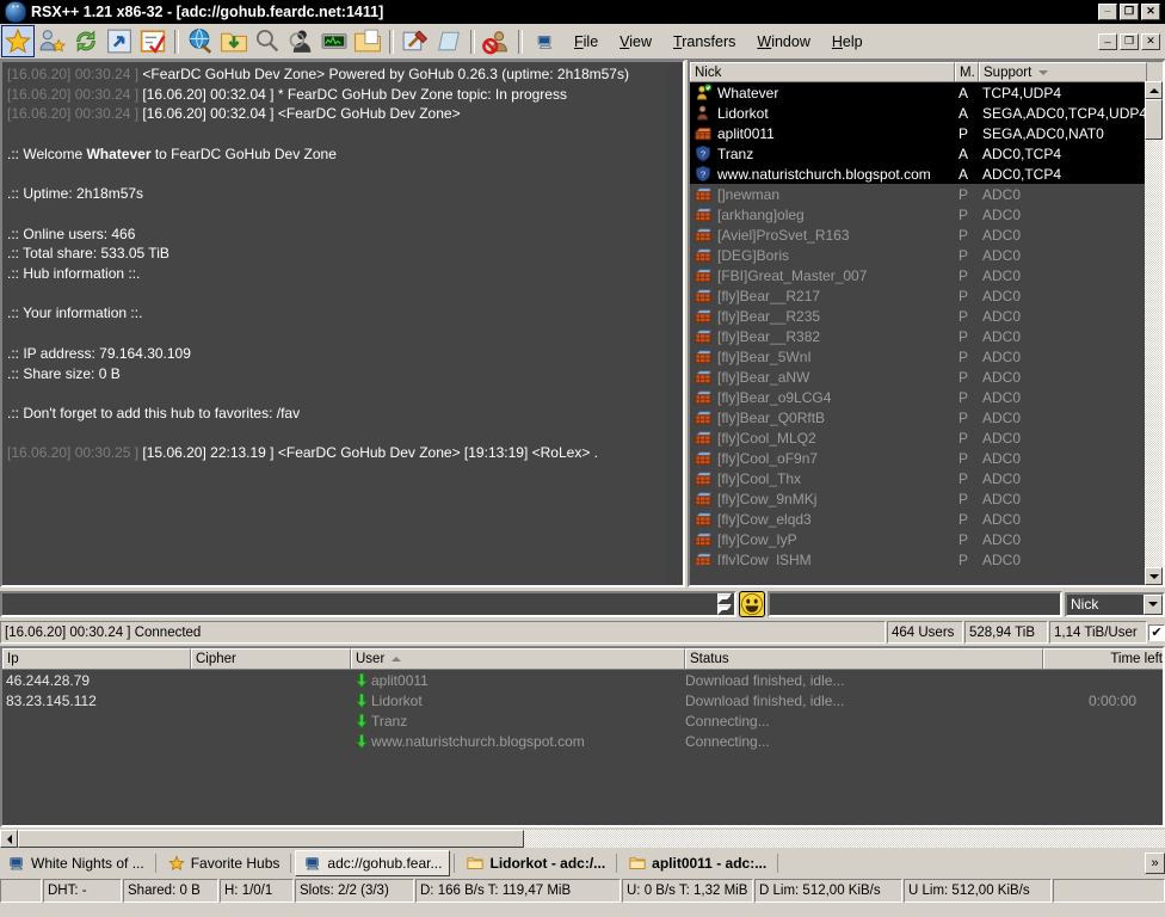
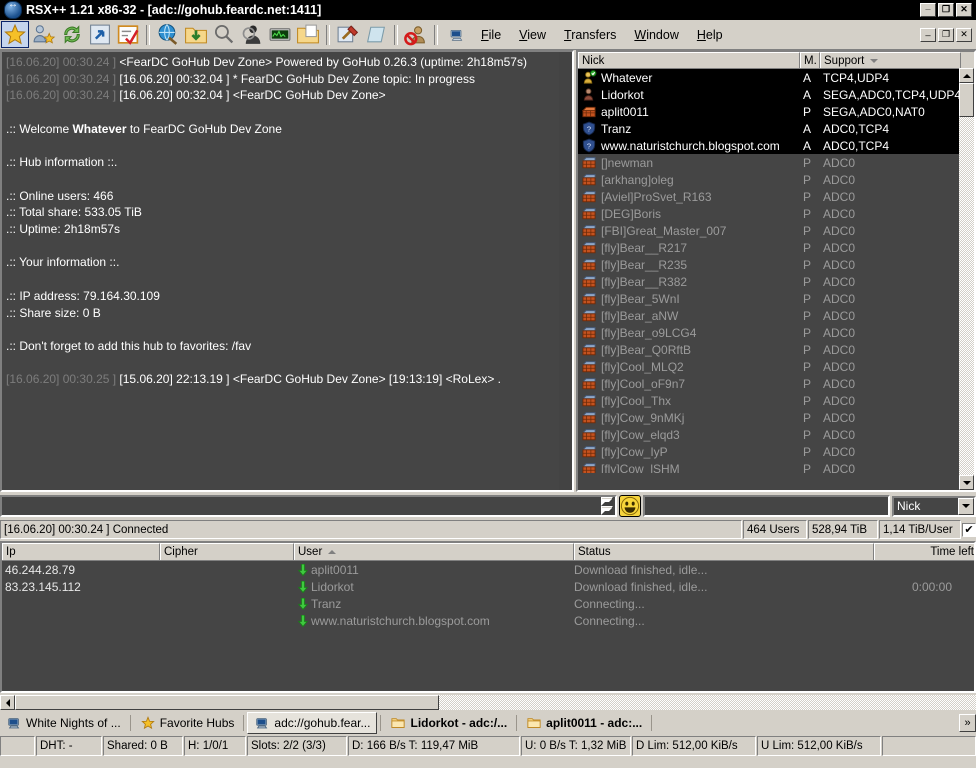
  RSX++ 1.21 x86-32 - [adc://gohub.feardc.net:1411]
  _
  ❐
  ✕
  File
  View
  Transfers
  Window
  Help
  _
  ❐
  ✕
  [16.06.20] 00:30.24 ] <FearDC GoHub Dev Zone> Powered by GoHub 0.26.3 (uptime: 2h18m57s)
  [16.06.20] 00:30.24 ] [16.06.20] 00:32.04 ] * FearDC GoHub Dev Zone topic: In progress
  [16.06.20] 00:30.24 ] [16.06.20] 00:32.04 ] <FearDC GoHub Dev Zone>
  .:: Welcome Whatever to FearDC GoHub Dev Zone
- .:: Uptime: 2h18m57s
+ .:: Hub information ::.
  .:: Online users: 466
  .:: Total share: 533.05 TiB
- .:: Hub information ::.
+ .:: Uptime: 2h18m57s
  .:: Your information ::.
  .:: IP address: 79.164.30.109
  .:: Share size: 0 B
  .:: Don't forget to add this hub to favorites: /fav
  [16.06.20] 00:30.25 ] [15.06.20] 22:13.19 ] <FearDC GoHub Dev Zone> [19:13:19] <RoLex> .
  Nick
  M.
  Support
  Whatever
  A
  TCP4,UDP4
  Lidorkot
  A
  SEGA,ADC0,TCP4,UDP4
  aplit0011
  P
  SEGA,ADC0,NAT0
  ?
  Tranz
  A
  ADC0,TCP4
  ?
  www.naturistchurch.blogspot.com
  A
  ADC0,TCP4
  []newman
  P
  ADC0
  [arkhang]oleg
  P
  ADC0
  [Aviel]ProSvet_R163
  P
  ADC0
  [DEG]Boris
  P
  ADC0
  [FBI]Great_Master_007
  P
  ADC0
  [fly]Bear__R217
  P
  ADC0
  [fly]Bear__R235
  P
  ADC0
  [fly]Bear__R382
  P
  ADC0
  [fly]Bear_5WnI
  P
  ADC0
  [fly]Bear_aNW
  P
  ADC0
  [fly]Bear_o9LCG4
  P
  ADC0
  [fly]Bear_Q0RftB
  P
  ADC0
  [fly]Cool_MLQ2
  P
  ADC0
  [fly]Cool_oF9n7
  P
  ADC0
  [fly]Cool_Thx
  P
  ADC0
  [fly]Cow_9nMKj
  P
  ADC0
  [fly]Cow_elqd3
  P
  ADC0
  [fly]Cow_IyP
  P
  ADC0
  [fly]Cow_lSHM
  P
  ADC0
  Nick
  [16.06.20] 00:30.24 ] Connected
  464 Users
  528,94 TiB
  1,14 TiB/User
  ✔
  Ip
  Cipher
  User
  Status
  Time left
  46.244.28.79
  aplit0011
  Download finished, idle...
  83.23.145.112
  Lidorkot
  Download finished, idle...
  0:00:00
  Tranz
  Connecting...
  www.naturistchurch.blogspot.com
  Connecting...
  White Nights of ...
  Favorite Hubs
  adc://gohub.fear...
  Lidorkot - adc:/...
  aplit0011 - adc:...
  »
  DHT: -
  Shared: 0 B
  H: 1/0/1
  Slots: 2/2 (3/3)
  D: 166 B/s T: 119,47 MiB
  U: 0 B/s T: 1,32 MiB
  D Lim: 512,00 KiB/s
  U Lim: 512,00 KiB/s
